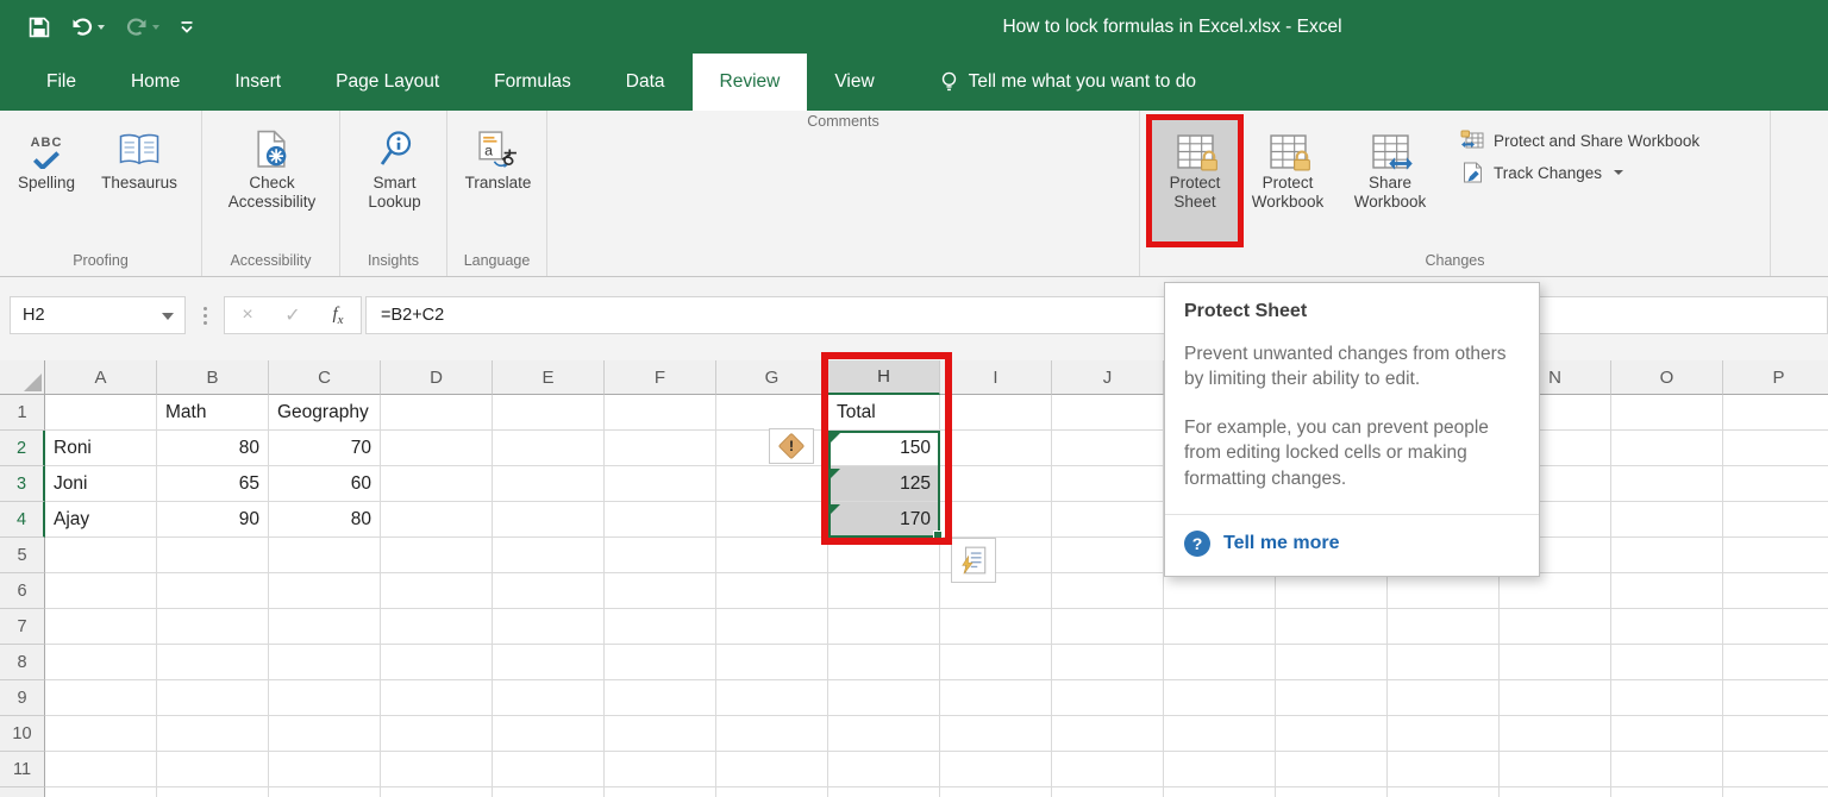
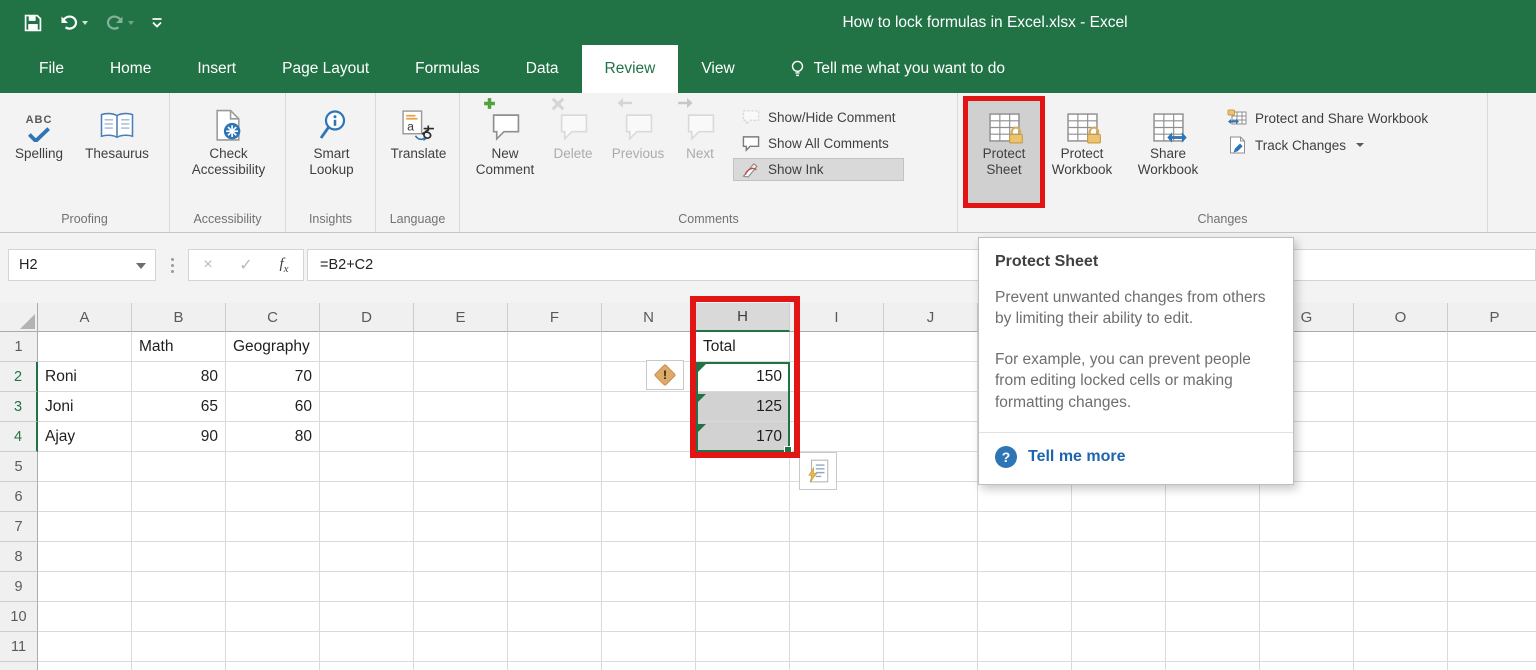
  How to lock formulas in Excel.xlsx - Excel
  File
  Home
  Insert
  Page Layout
  Formulas
  Data
  Review
  View
  Tell me what you want to do
  ABC
  Spelling
  Thesaurus
  Proofing
  Check Accessibility
  Accessibility
  Smart Lookup
  Insights
  a
  Translate
  Language
+ New Comment
+ Delete
+ Previous
+ Next
+ Show/Hide Comment
+ Show All Comments
+ Show Ink
  Comments
  Protect Sheet
  Protect Workbook
  Share Workbook
  Protect and Share Workbook
  Track Changes
  Changes
  H2
  ×
  ✓
  fx
  =B2+C2
  A
  B
  C
  D
  E
  F
- G
+ N
  H
  I
  J
- N
+ G
  O
  P
  1
  Math
  Geography
  Total
  2
  Roni
  80
  70
  150
  3
  Joni
  65
  60
  125
  4
  Ajay
  90
  80
  170
  5
  6
  7
  8
  9
  10
  11
  Protect Sheet
  Prevent unwanted changes from others by limiting their ability to edit.
  For example, you can prevent people from editing locked cells or making formatting changes.
  ?
  Tell me more
